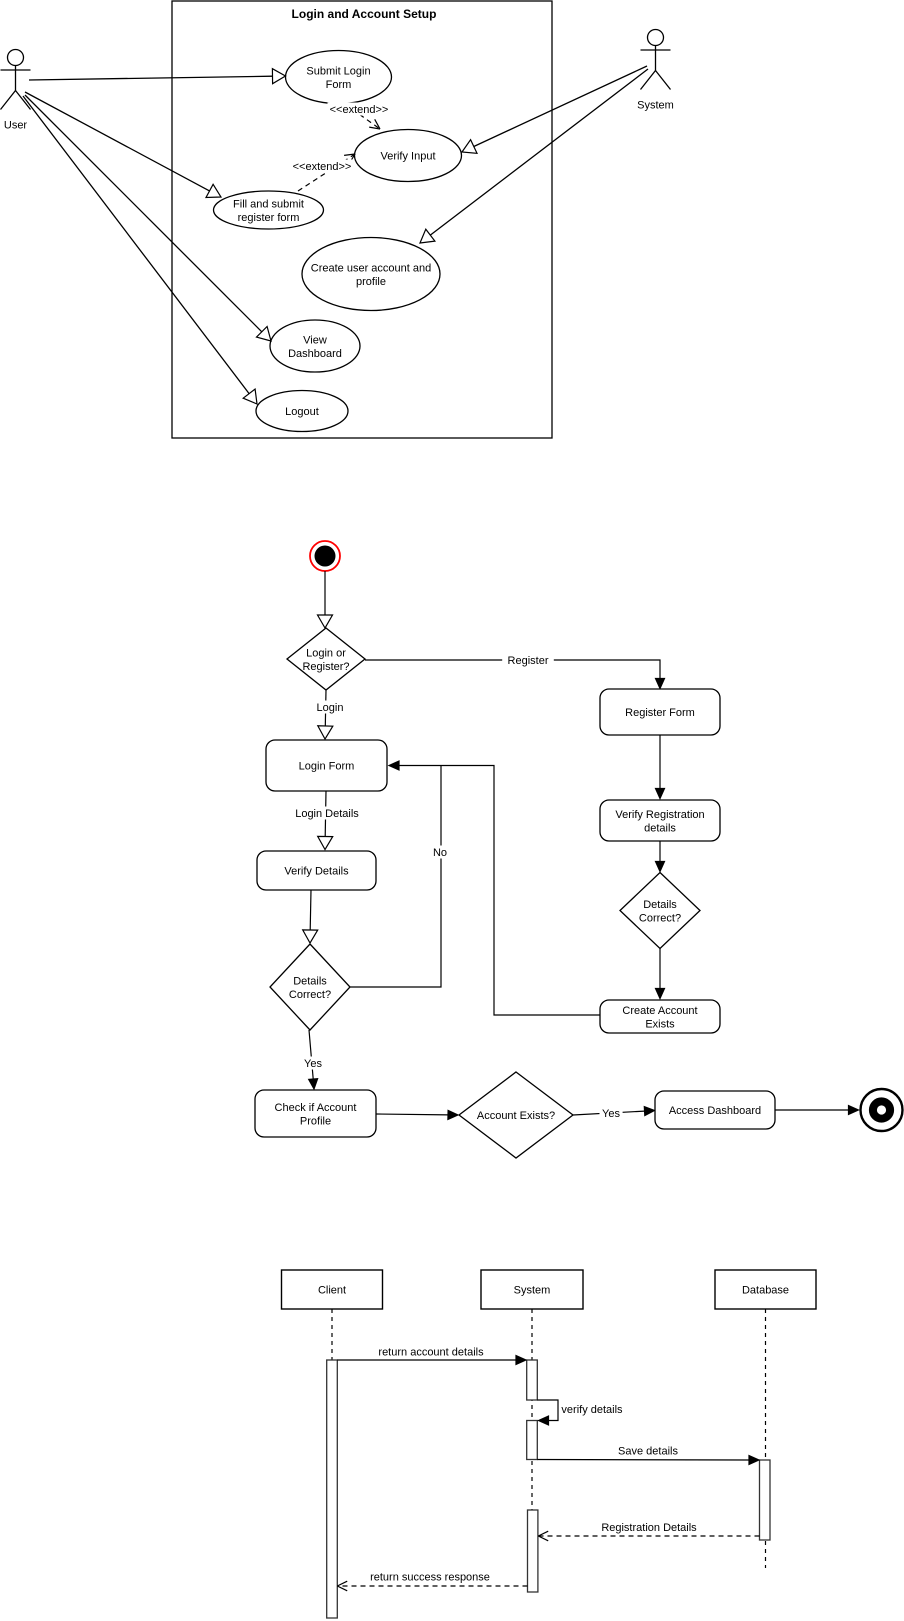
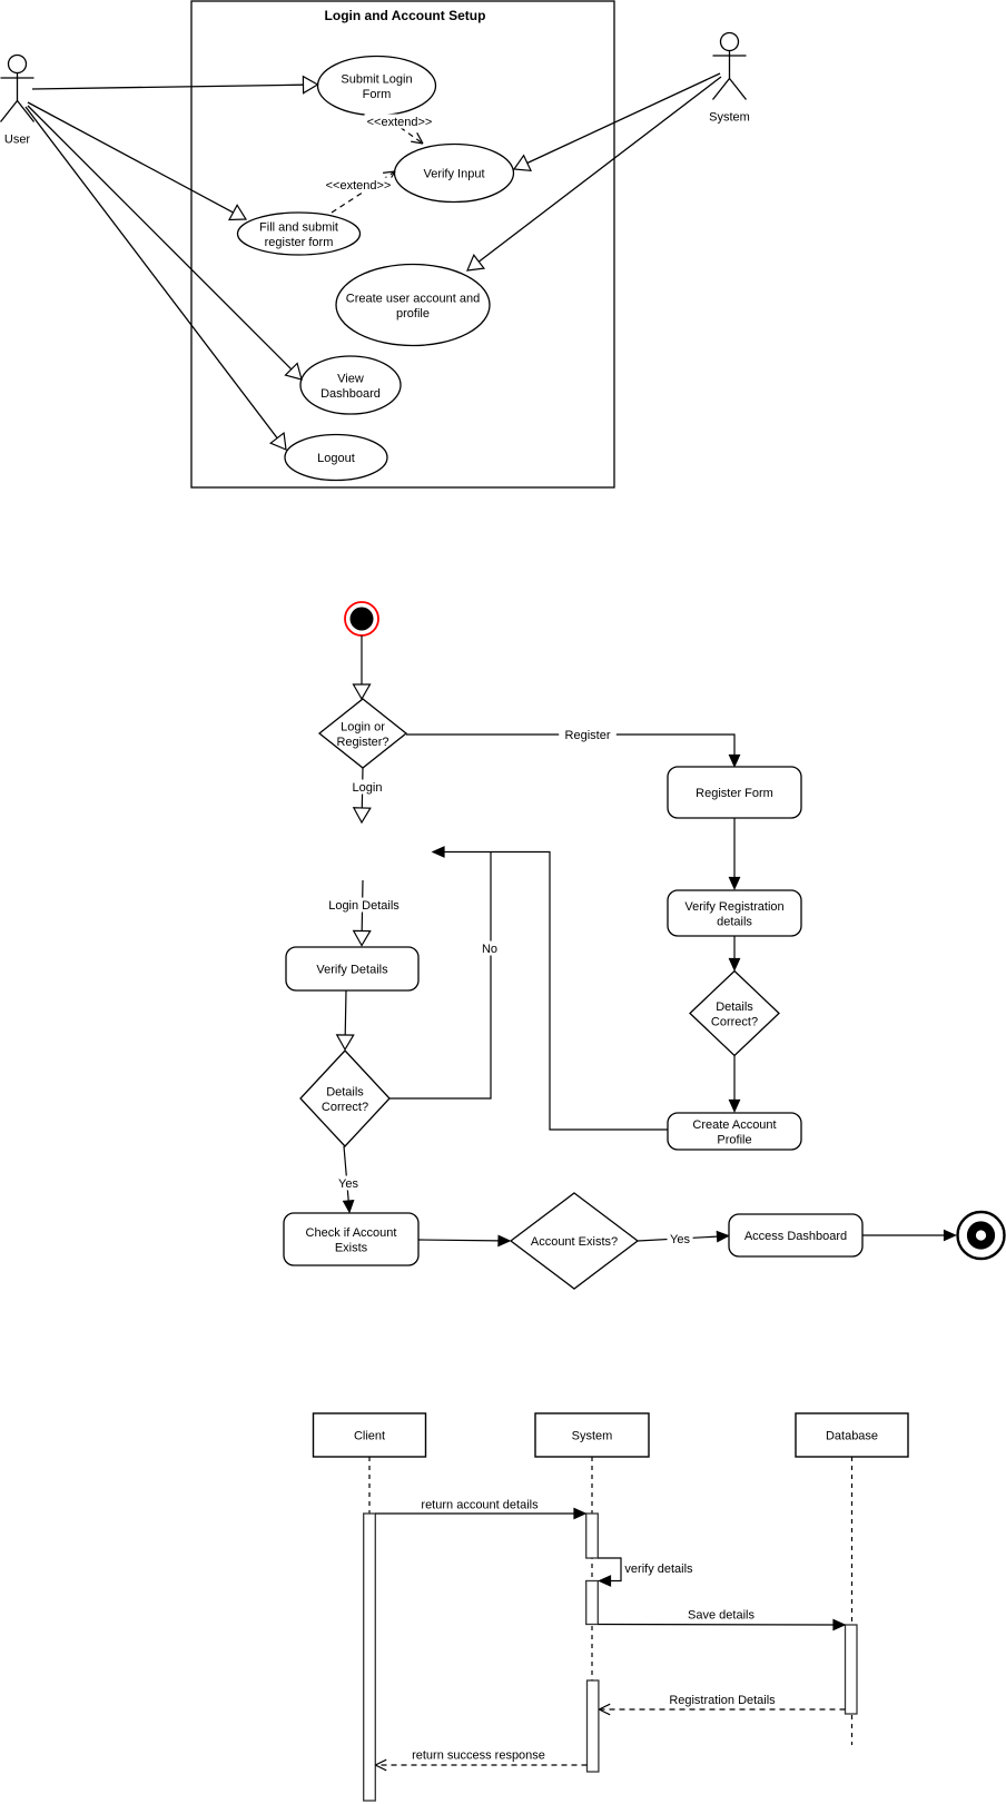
  Login and Account Setup
  User
  System
  Submit Login Form
  Verify Input
  Fill and submit register form
  Create user account and profile
  View Dashboard
  Logout
  <<extend>>
  <<extend>>
  Login
  Register
  Login Details
  Yes
  Yes
  No
- Login Form
  Verify Details
- Check if Account Profile
+ Check if Account Exists
  Access Dashboard
  Register Form
  Verify Registration details
- Create Account Exists
+ Create Account Profile
  Login or Register?
  Details Correct?
  Details Correct?
  Account Exists?
  Client
  System
  Database
  return account details
  verify details
  Save details
  Registration Details
  return success response
